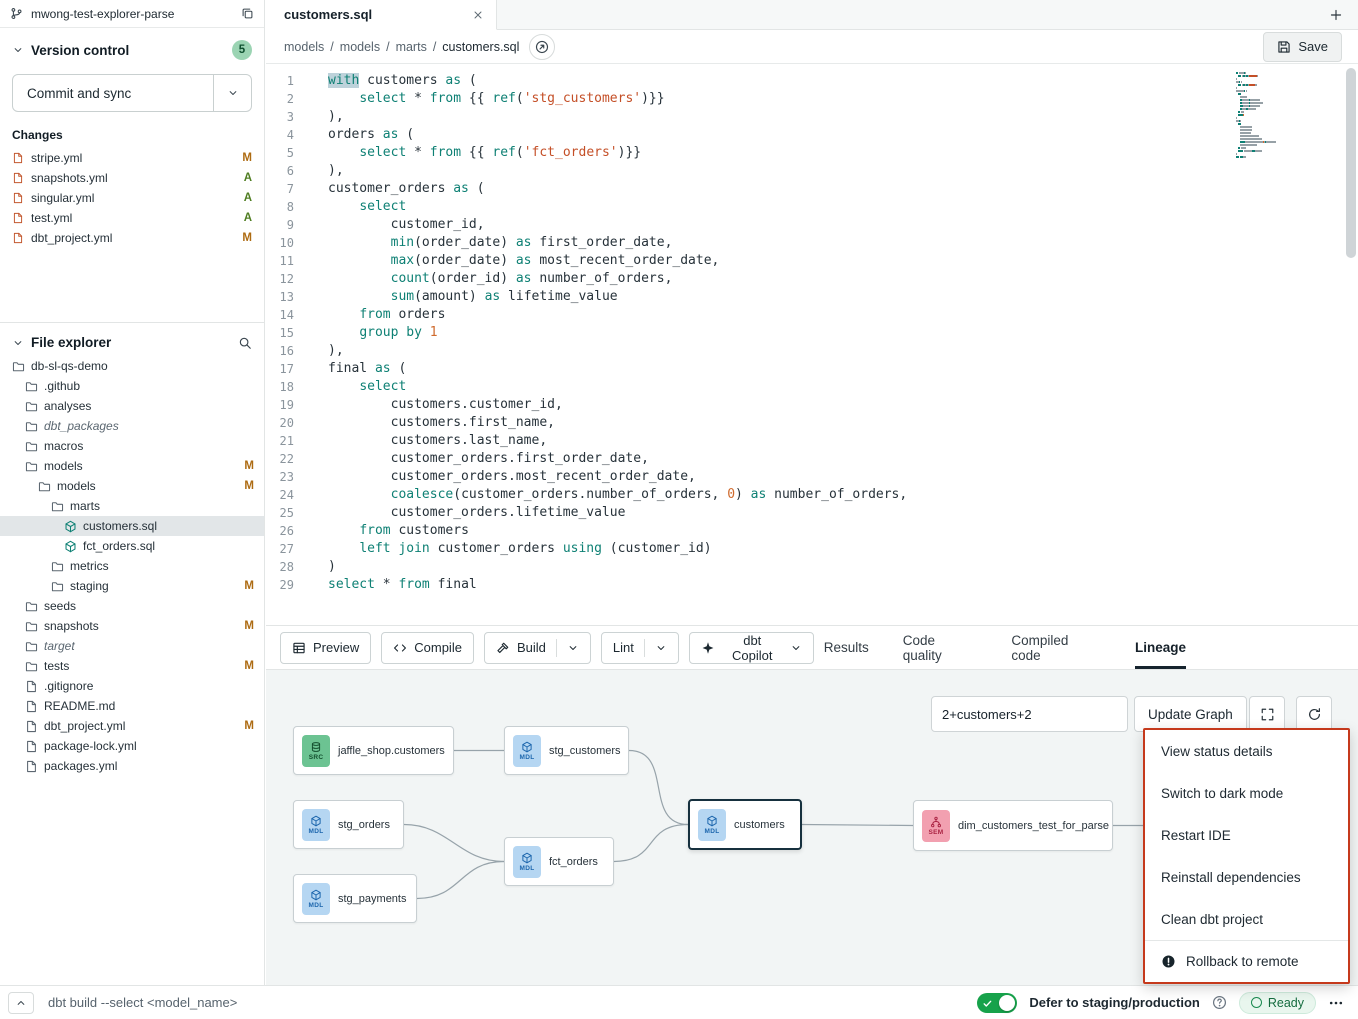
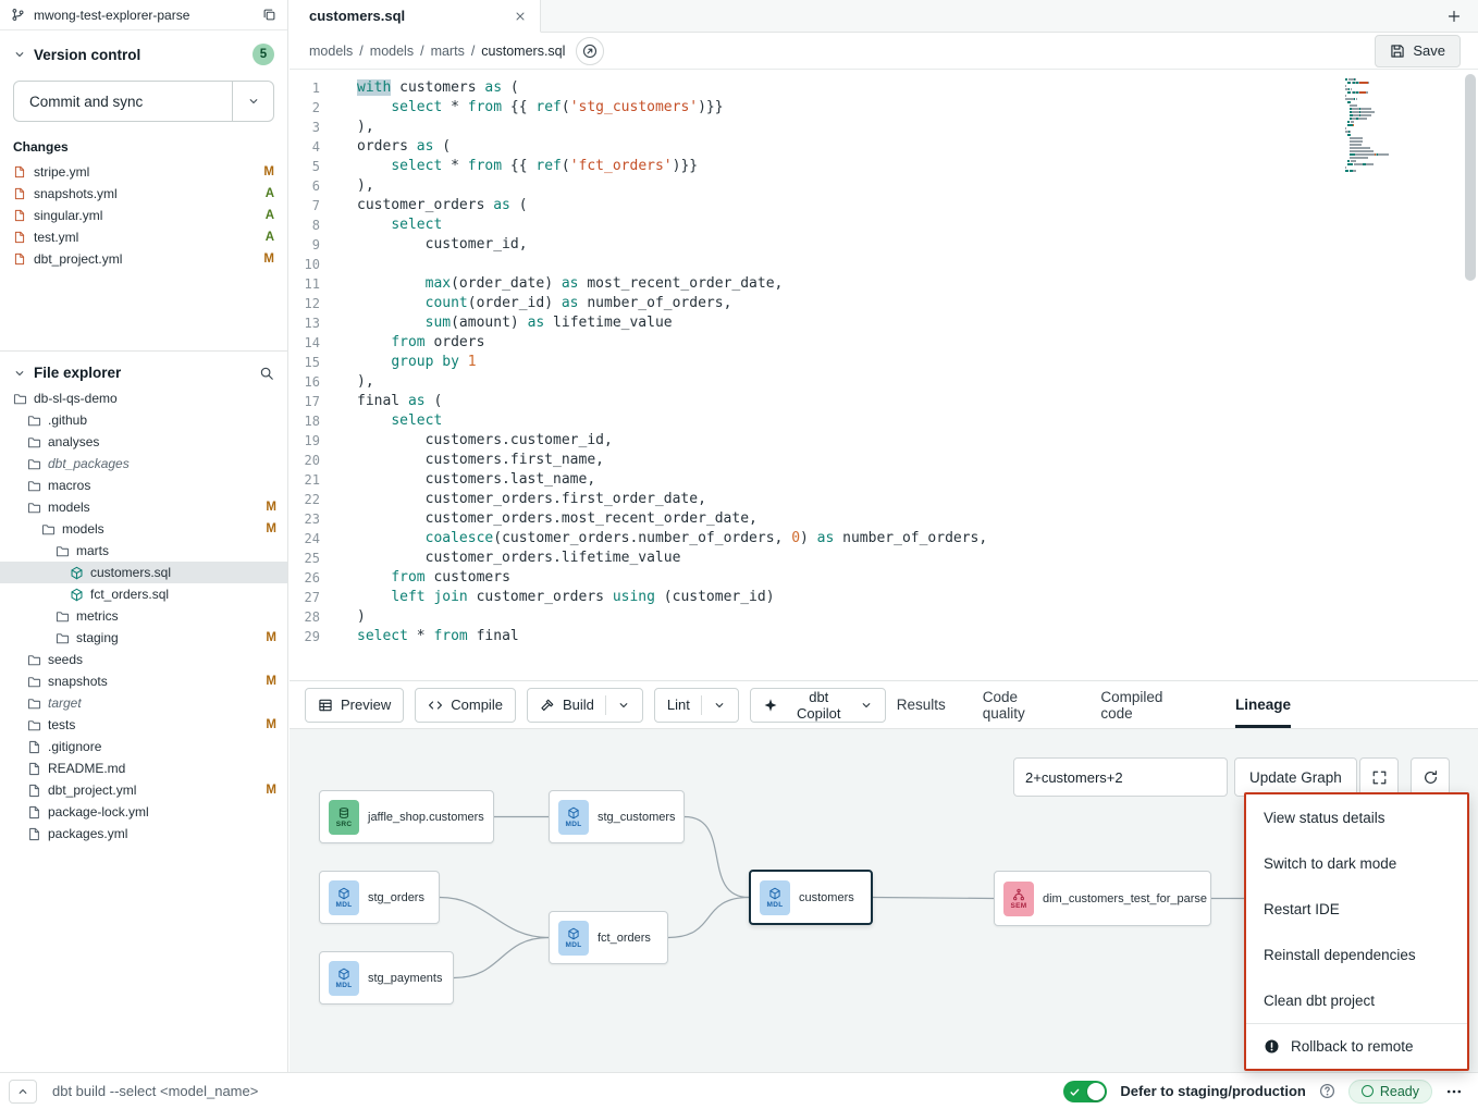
  mwong-test-explorer-parse
  Version control
  5
  Commit and sync
  Changes
  stripe.yml
  M
  snapshots.yml
  A
  singular.yml
  A
  test.yml
  A
  dbt_project.yml
  M
  File explorer
  db-sl-qs-demo
  .github
  analyses
  dbt_packages
  macros
  models
  M
  models
  M
  marts
  customers.sql
  fct_orders.sql
  metrics
  staging
  M
  seeds
  snapshots
  M
  target
  tests
  M
  .gitignore
  README.md
  dbt_project.yml
  M
  package-lock.yml
  packages.yml
  customers.sql
  models
  /
  models
  /
  marts
  /
  customers.sql
  Save
  1
  with customers as (
  2
  select * from {{ ref('stg_customers')}}
  3
  ),
  4
  orders as (
  5
  select * from {{ ref('fct_orders')}}
  6
  ),
  7
  customer_orders as (
  8
  select
  9
  customer_id,
  10
- min(order_date) as first_order_date,
  11
  max(order_date) as most_recent_order_date,
  12
  count(order_id) as number_of_orders,
  13
  sum(amount) as lifetime_value
  14
  from orders
  15
  group by 1
  16
  ),
  17
  final as (
  18
  select
  19
  customers.customer_id,
  20
  customers.first_name,
  21
  customers.last_name,
  22
  customer_orders.first_order_date,
  23
  customer_orders.most_recent_order_date,
  24
  coalesce(customer_orders.number_of_orders, 0) as number_of_orders,
  25
  customer_orders.lifetime_value
  26
  from customers
  27
  left join customer_orders using (customer_id)
  28
  )
  29
  select * from final
  Preview
  Compile
  Build
  Lint
  dbt Copilot
  Results
  Code quality
  Compiled code
  Lineage
  jaffle_shop.customers
  stg_customers
  stg_orders
  fct_orders
  stg_payments
  customers
  dim_customers_test_for_parse
  2+customers+2
  Update Graph
  View status details
  Switch to dark mode
  Restart IDE
  Reinstall dependencies
  Clean dbt project
  Rollback to remote
  dbt build --select <model_name>
  Defer to staging/production
  Ready
